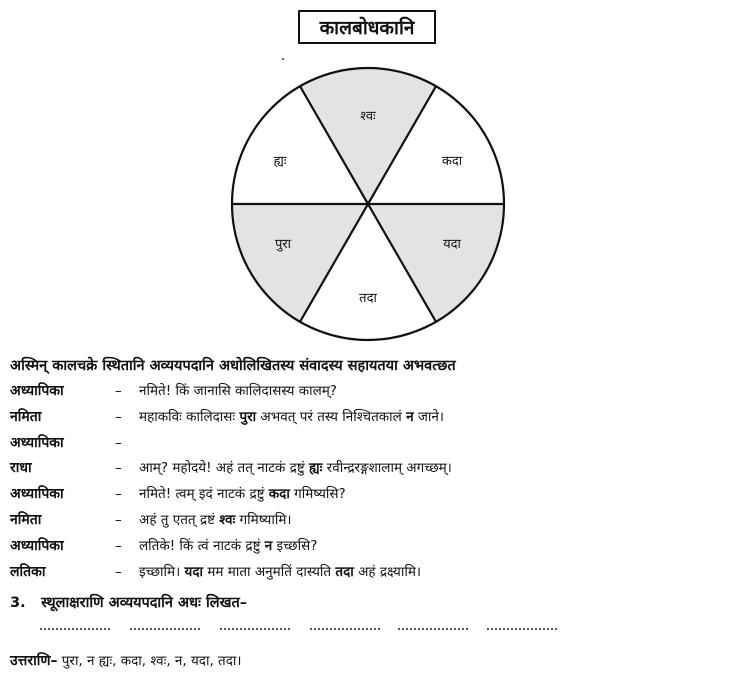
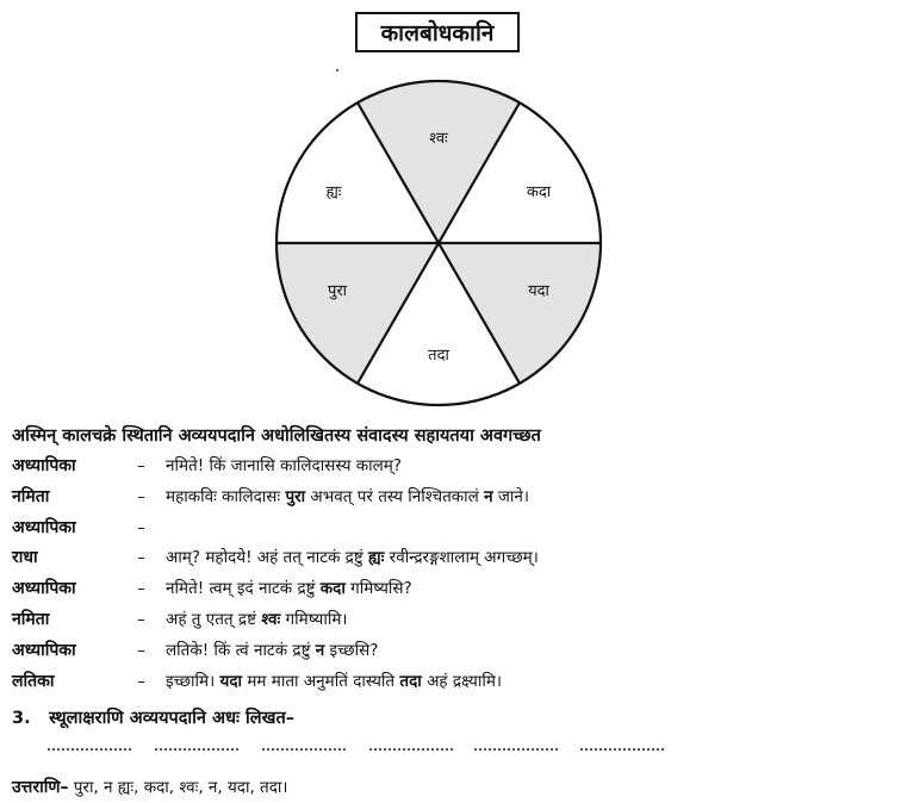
  कालबोधकानि
  श्वः
  कदा
  यदा
  तदा
  पुरा
  ह्यः
- अस्मिन् कालचक्रे स्थितानि अव्ययपदानि अधोलिखितस्य संवादस्य सहायतया अभवत्छत
+ अस्मिन् कालचक्रे स्थितानि अव्ययपदानि अधोलिखितस्य संवादस्य सहायतया अवगच्छत
  अध्यापिका
  –
  नमिते! किं जानासि कालिदासस्य कालम्?
  नमिता
  –
  महाकविः कालिदासः पुरा अभवत् परं तस्य निश्चितकालं न जाने।
  अध्यापिका
  –
  राधा
  –
  आम्? महोदये! अहं तत् नाटकं द्रष्टुं ह्यः रवीन्द्ररङ्गशालाम् अगच्छम्।
  अध्यापिका
  –
  नमिते! त्वम् इदं नाटकं द्रष्टुं कदा गमिष्यसि?
  नमिता
  –
  अहं तु एतत् द्रष्टं श्वः गमिष्यामि।
  अध्यापिका
  –
  लतिके! किं त्वं नाटकं द्रष्टुं न इच्छसि?
  लतिका
  –
  इच्छामि। यदा मम माता अनुमतिं दास्यति तदा अहं द्रक्ष्यामि।
  3. स्थूलाक्षराणि अव्ययपदानि अधः लिखत–
  उत्तराणि– पुरा, न ह्यः, कदा, श्वः, न, यदा, तदा।
